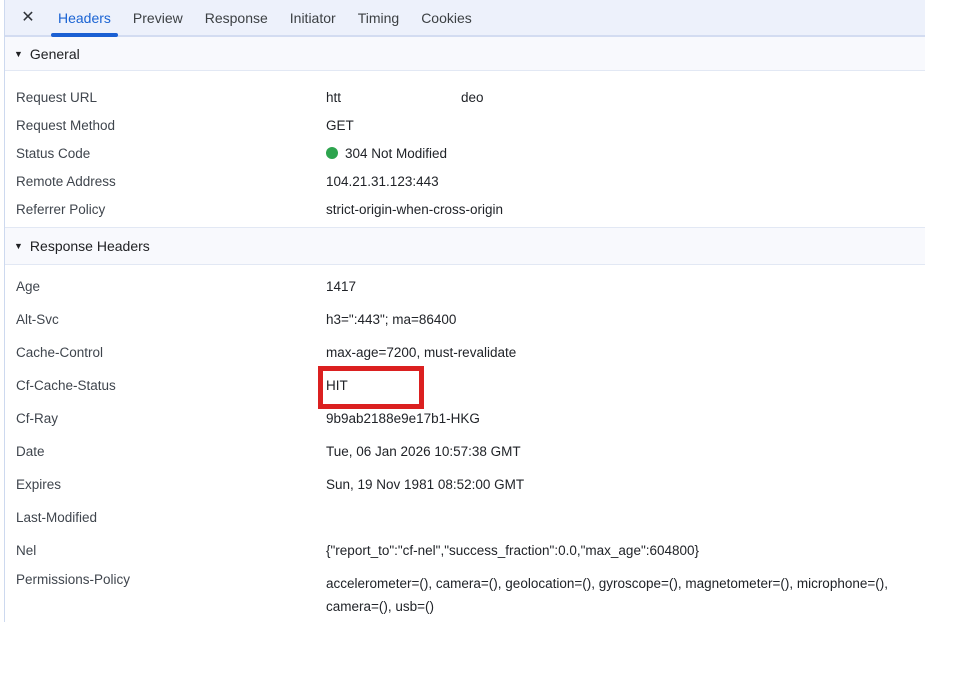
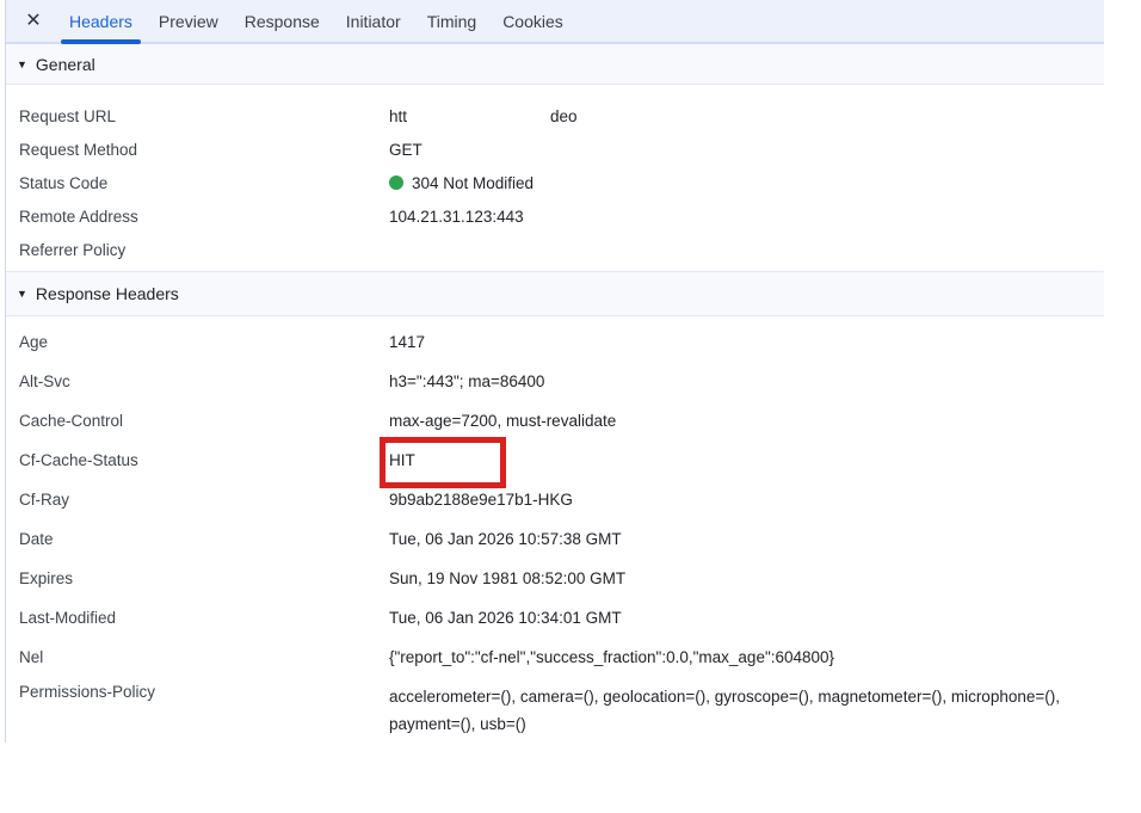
  ✕
  Headers
  Preview
  Response
  Initiator
  Timing
  Cookies
  ▼
  General
  Request URL
  htt deo
  Request Method
  GET
  Status Code
  304 Not Modified
  Remote Address
  104.21.31.123:443
  Referrer Policy
- strict-origin-when-cross-origin
  ▼
  Response Headers
  Age
  1417
  Alt-Svc
  h3=":443"; ma=86400
  Cache-Control
  max-age=7200, must-revalidate
  Cf-Cache-Status
  HIT
  Cf-Ray
  9b9ab2188e9e17b1-HKG
  Date
  Tue, 06 Jan 2026 10:57:38 GMT
  Expires
  Sun, 19 Nov 1981 08:52:00 GMT
  Last-Modified
+ Tue, 06 Jan 2026 10:34:01 GMT
  Nel
  {"report_to":"cf-nel","success_fraction":0.0,"max_age":604800}
  Permissions-Policy
- accelerometer=(), camera=(), geolocation=(), gyroscope=(), magnetometer=(), microphone=(), camera=(), usb=()
+ accelerometer=(), camera=(), geolocation=(), gyroscope=(), magnetometer=(), microphone=(), payment=(), usb=()
